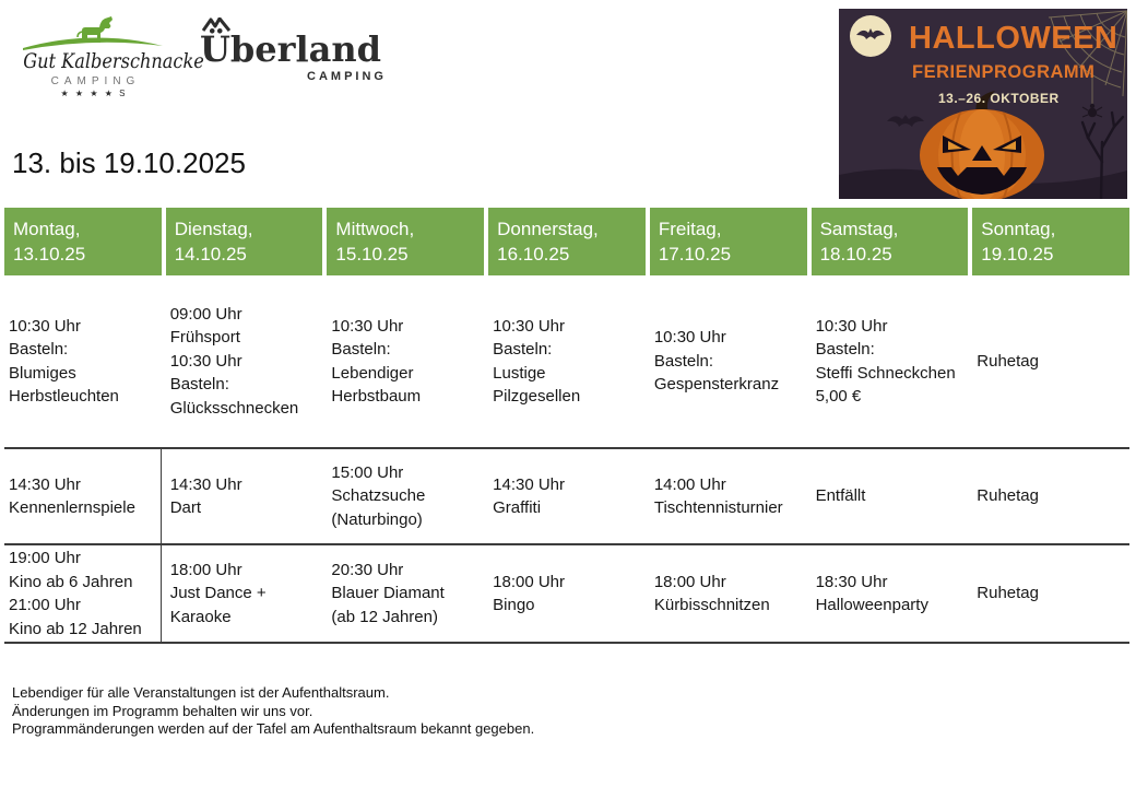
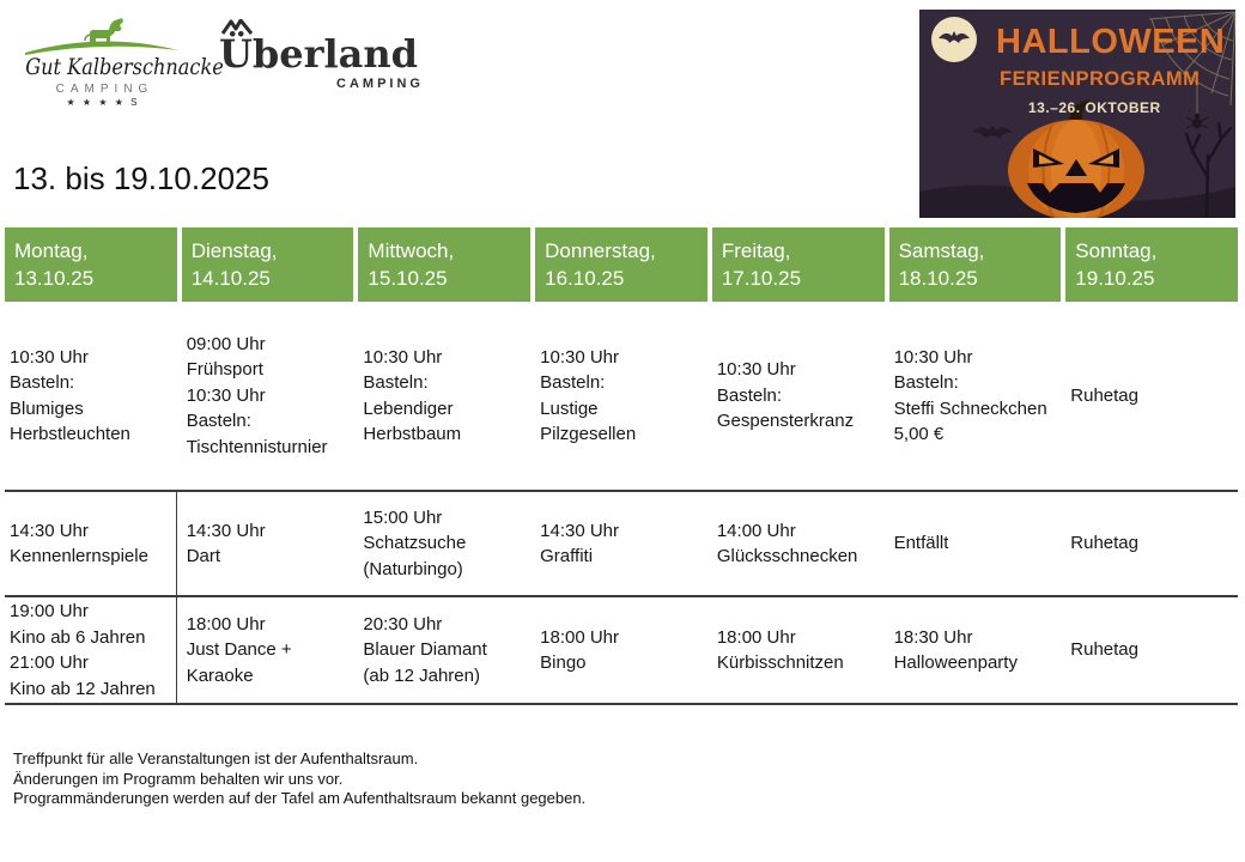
  Gut Kalberschnack
  CAMPING
  ★ ★ ★ ★ S
  Überland
  CAMPING
  HALLOWEEN
  FERIENPROGRAMM
  13.–26. OKTOBER
  13. bis 19.10.2025
  Montag,
  13.10.25
  Dienstag,
  14.10.25
  Mittwoch,
  15.10.25
  Donnerstag,
  16.10.25
  Freitag,
  17.10.25
  Samstag,
  18.10.25
  Sonntag,
  19.10.25
  10:30 Uhr
  Basteln:
  Blumiges
  Herbstleuchten
  09:00 Uhr
  Frühsport
  10:30 Uhr
  Basteln:
- Glücksschnecken
+ Tischtennisturnier
  10:30 Uhr
  Basteln:
  Lebendiger
  Herbstbaum
  10:30 Uhr
  Basteln:
  Lustige
  Pilzgesellen
  10:30 Uhr
  Basteln:
  Gespensterkranz
  10:30 Uhr
  Basteln:
  Steffi Schneckchen
  5,00 €
  Ruhetag
  14:30 Uhr
  Kennenlernspiele
  14:30 Uhr
  Dart
  15:00 Uhr
  Schatzsuche
  (Naturbingo)
  14:30 Uhr
  Graffiti
  14:00 Uhr
- Tischtennisturnier
+ Glücksschnecken
  Entfällt
  Ruhetag
  19:00 Uhr
  Kino ab 6 Jahren
  21:00 Uhr
  Kino ab 12 Jahren
  18:00 Uhr
  Just Dance +
  Karaoke
  20:30 Uhr
  Blauer Diamant
  (ab 12 Jahren)
  18:00 Uhr
  Bingo
  18:00 Uhr
  Kürbisschnitzen
  18:30 Uhr
  Halloweenparty
  Ruhetag
- Lebendiger für alle Veranstaltungen ist der Aufenthaltsraum.
+ Treffpunkt für alle Veranstaltungen ist der Aufenthaltsraum.
  Änderungen im Programm behalten wir uns vor.
  Programmänderungen werden auf der Tafel am Aufenthaltsraum bekannt gegeben.
